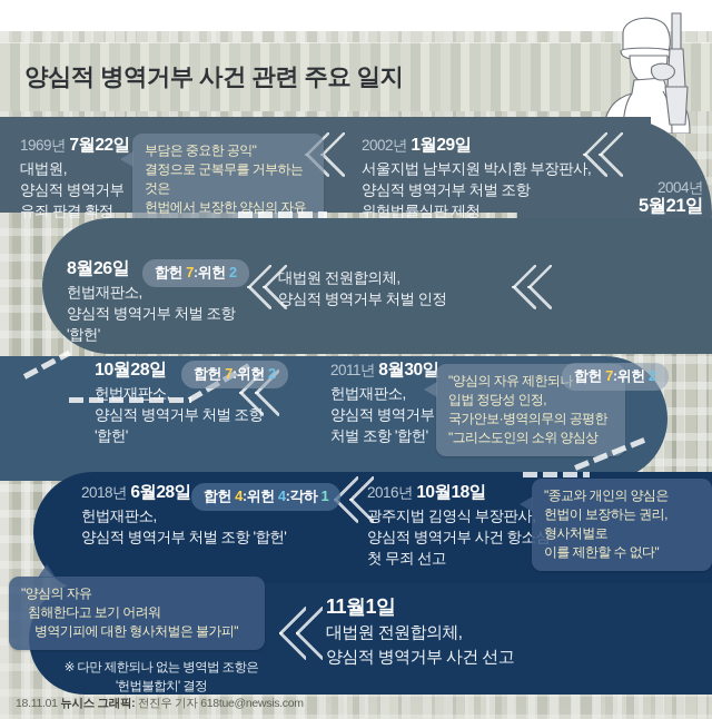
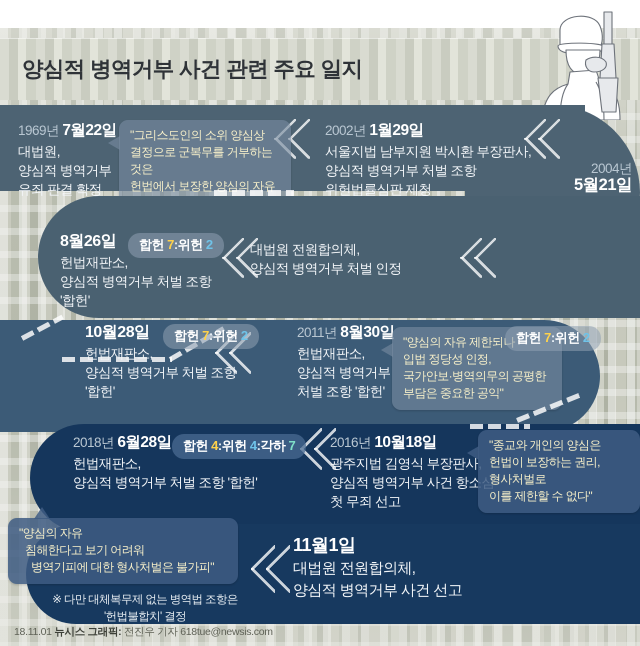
  양심적 병역거부 사건 관련 주요 일지
  1969년 7월22일
  대법원,
  양심적 병역거부
  유죄 판결 확정
- 부담은 중요한 공익"
+ "그리스도인의 소위 양심상
  결정으로 군복무를 거부하는 것은
  헌법에서 보장한 양심의 자유
  2002년 1월29일
  서울지법 남부지원 박시환 부장판사,
  양심적 병역거부 처벌 조항
  위헌법률심판 제청
  2004년
  5월21일
  8월26일
  헌법재판소,
  양심적 병역거부 처벌 조항
  '합헌'
  합헌 7:위헌 2
  대법원 전원합의체,
  양심적 병역거부 처벌 인정
  10월28일
  헌법재판소,
  양심적 병역거부 처벌 조항
  '합헌'
  합헌 7:위헌 2
  2011년 8월30일
  헌법재판소,
  양심적 병역거부
  처벌 조항 '합헌'
  "양심의 자유 제한되나
  입법 정당성 인정,
  국가안보·병역의무의 공평한
- "그리스도인의 소위 양심상
+ 부담은 중요한 공익"
  합헌 7:위헌 2
  2018년 6월28일
  헌법재판소,
  양심적 병역거부 처벌 조항 '합헌'
- 합헌 4:위헌 4:각하 1
+ 합헌 4:위헌 4:각하 7
  2016년 10월18일
  광주지법 김영식 부장판사,
  양심적 병역거부 사건 항소심
  첫 무죄 선고
  "종교와 개인의 양심은
  헌법이 보장하는 권리,
  형사처벌로
  이를 제한할 수 없다"
  "양심의 자유
  침해한다고 보기 어려워
  병역기피에 대한 형사처벌은 불가피"
- ※ 다만 제한되나 없는 병역법 조항은
+ ※ 다만 대체복무제 없는 병역법 조항은
  '헌법불합치' 결정
  11월1일
  대법원 전원합의체,
  양심적 병역거부 사건 선고
  18.11.01 뉴시스 그래픽: 전진우 기자 618tue@newsis.com
